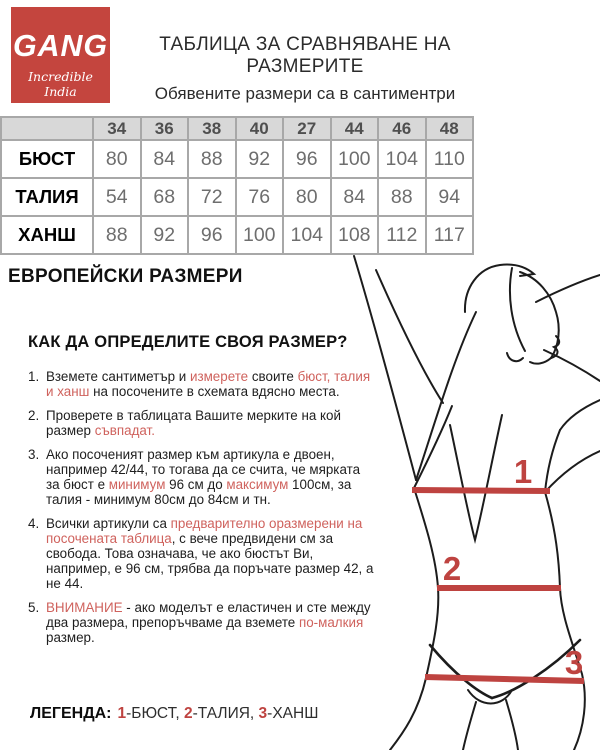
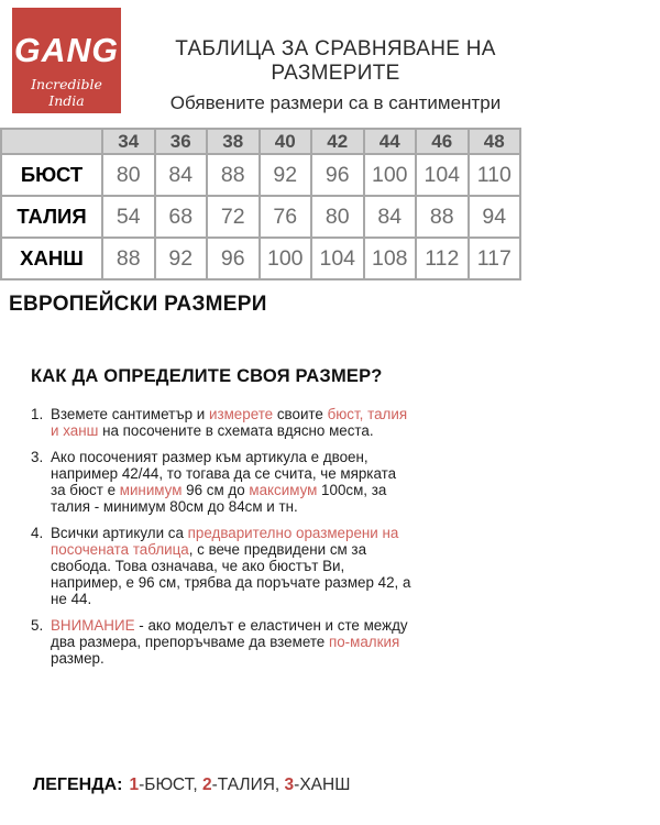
  GANG
  Incredible India
  ТАБЛИЦА ЗА СРАВНЯВАНЕ НА РАЗМЕРИТЕ
  Обявените размери са в сантиментри
- 	34	36	38	40	27	44	46	48
+ 	34	36	38	40	42	44	46	48
  БЮСТ	80	84	88	92	96	100	104	110
  ТАЛИЯ	54	68	72	76	80	84	88	94
  ХАНШ	88	92	96	100	104	108	112	117
  ЕВРОПЕЙСКИ РАЗМЕРИ
  КАК ДА ОПРЕДЕЛИТЕ СВОЯ РАЗМЕР?
  1.
  Вземете сантиметър и измерете своите бюст, талия и ханш на посочените в схемата вдясно места.
- 2.
- Проверете в таблицата Вашите мерките на кой размер съвпадат.
  3.
  Ако посоченият размер към артикула е двоен, например 42/44, то тогава да се счита, че мярката за бюст е минимум 96 см до максимум 100см, за талия - минимум 80см до 84см и тн.
  4.
  Всички артикули са предварително оразмерени на посочената таблица, с вече предвидени см за свобода. Това означава, че ако бюстът Ви, например, е 96 см, трябва да поръчате размер 42, а не 44.
  5.
  ВНИМАНИЕ - ако моделът е еластичен и сте между два размера, препоръчваме да вземете по-малкия размер.
  ЛЕГЕНДА: 1-БЮСТ, 2-ТАЛИЯ, 3-ХАНШ
- 1
- 2
- 3
